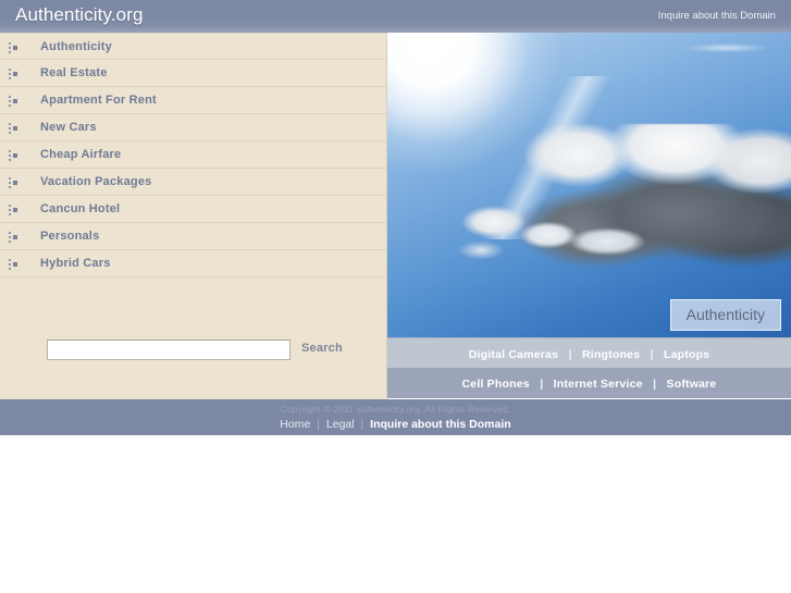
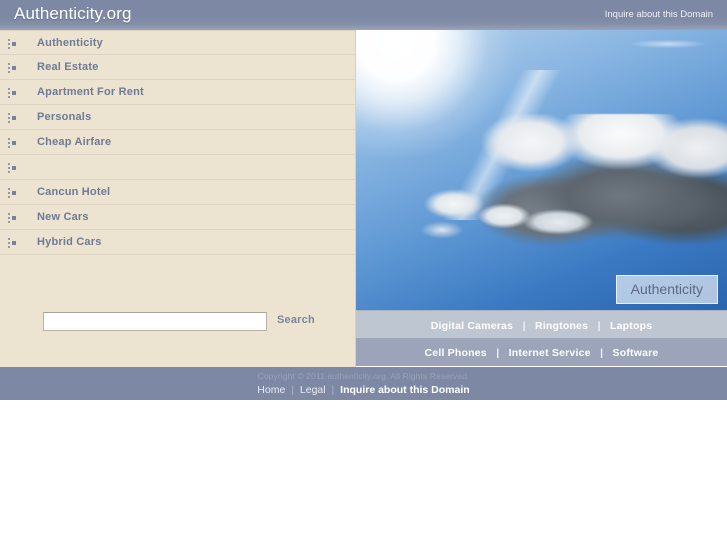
  Authenticity.org
  Inquire about this Domain
  Authenticity
  Real Estate
  Apartment For Rent
- New Cars
+ Personals
  Cheap Airfare
- Vacation Packages
  Cancun Hotel
- Personals
+ New Cars
  Hybrid Cars
  Search
  Authenticity
  Digital Cameras | Ringtones | Laptops
  Cell Phones | Internet Service | Software
  Copyright © 2011 authenticity.org. All Rights Reserved.
  Home | Legal | Inquire about this Domain
